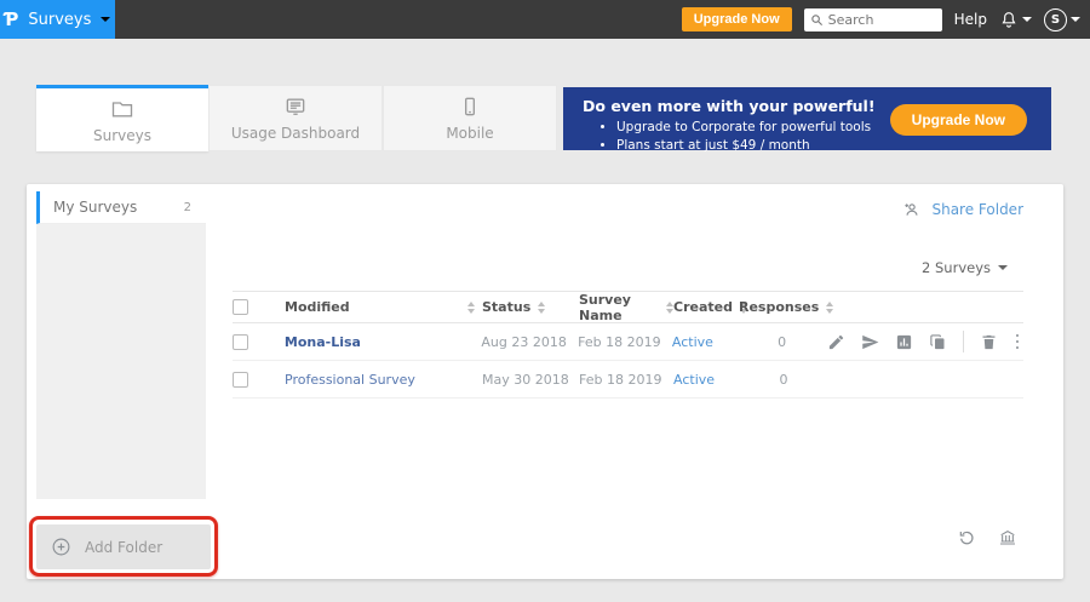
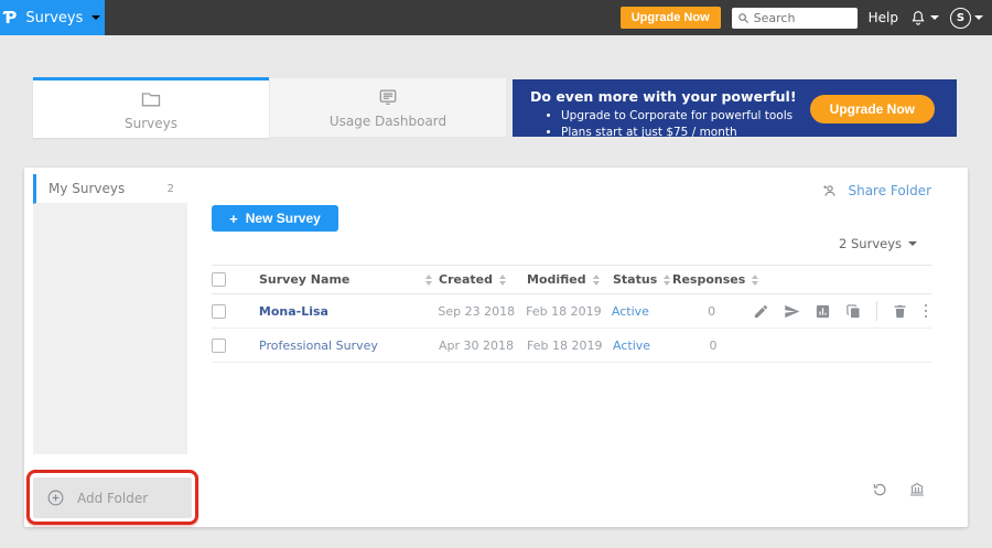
  Ƥ
  Surveys
  Upgrade Now
  Search
  Help
  S
  Surveys
  Usage Dashboard
- Mobile
  Do even more with your powerful!
  Upgrade to Corporate for powerful tools
- Plans start at just $49 / month
+ Plans start at just $75 / month
  Upgrade Now
  My Surveys
  2
  Add Folder
  Share Folder
+ +
+ New Survey
  2 Surveys
- Modified
+ Survey Name
- Status
+ Created
- Survey Name
+ Modified
- Created
+ Status
  Responses
  Mona-Lisa
- Aug 23 2018
+ Sep 23 2018
  Feb 18 2019
  Active
  0
  Professional Survey
- May 30 2018
+ Apr 30 2018
  Feb 18 2019
  Active
  0
